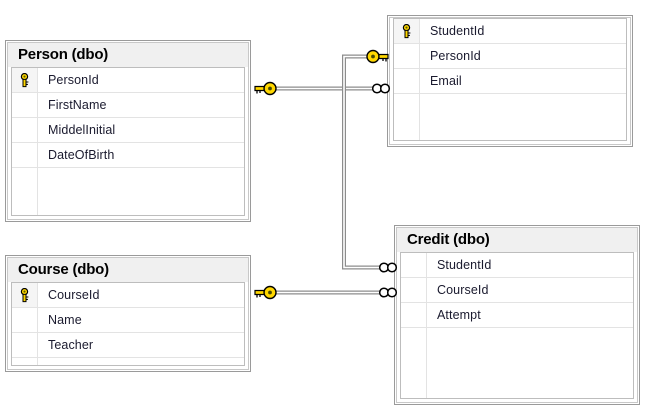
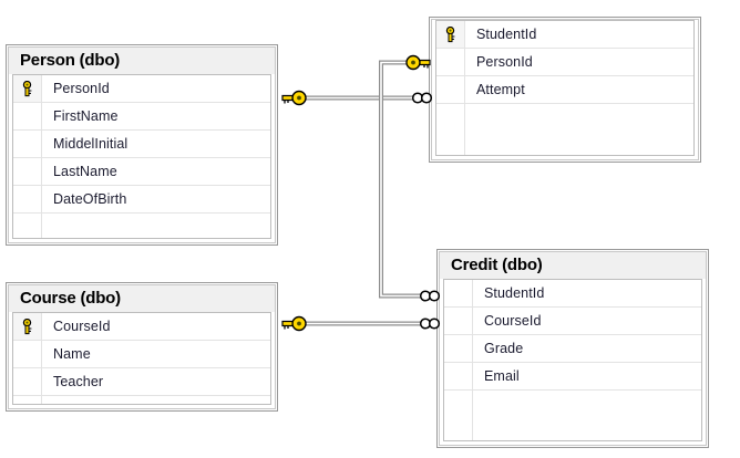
  Person (dbo)
  PersonId
  FirstName
  MiddelInitial
+ LastName
  DateOfBirth
  StudentId
  PersonId
- Email
+ Attempt
  Course (dbo)
  CourseId
  Name
  Teacher
  Credit (dbo)
  StudentId
  CourseId
+ Grade
- Attempt
+ Email
